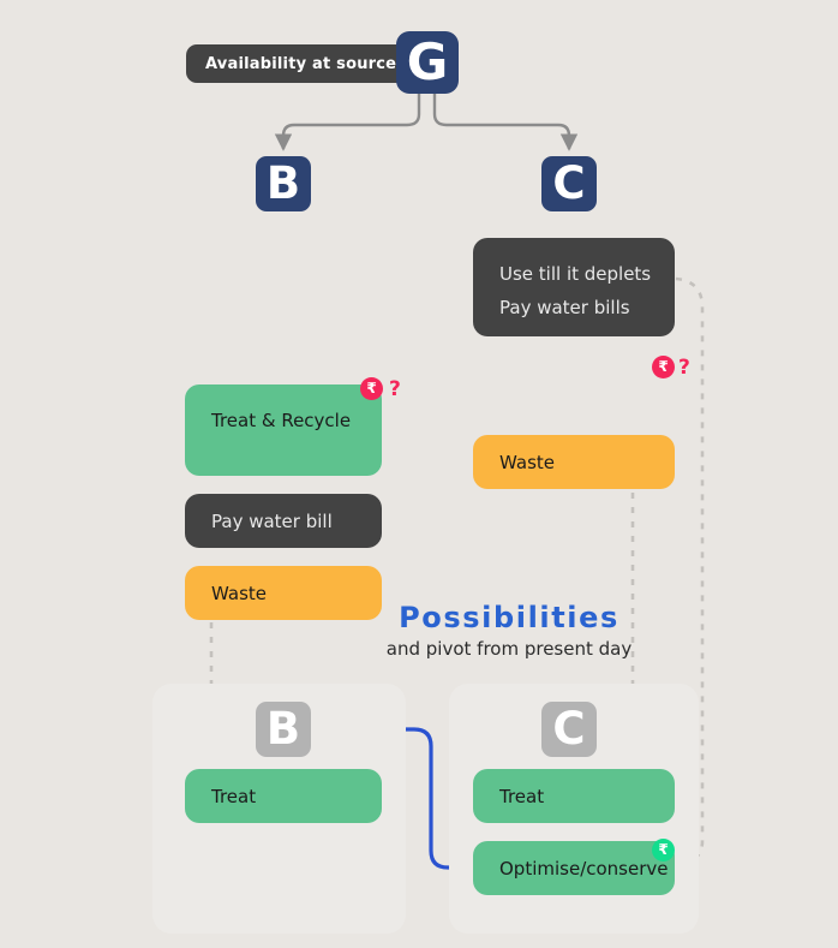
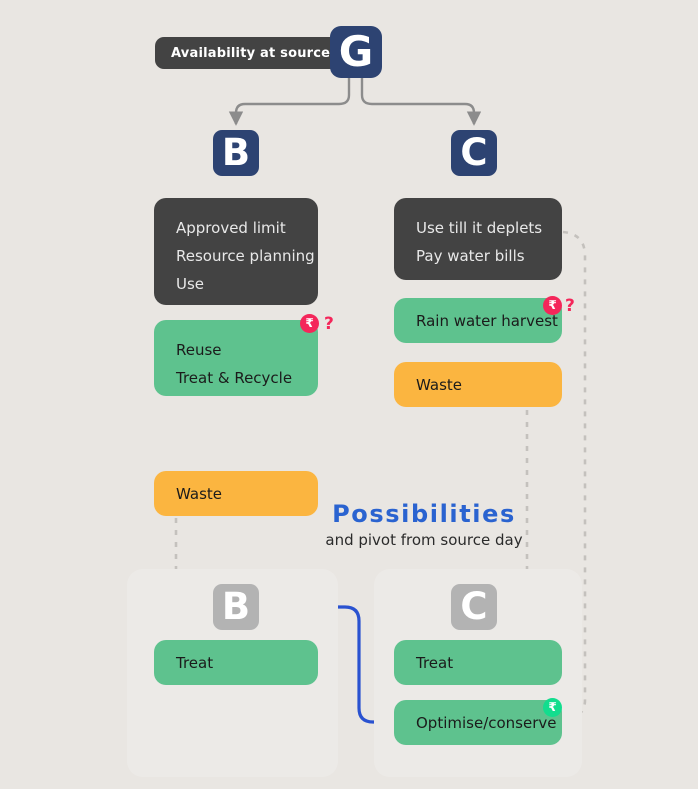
  Availability at source
  G
  B
  C
+ Approved limit
+ Resource planning
+ Use
+ Reuse
  Treat & Recycle
  ₹
  ?
- Pay water bill
  Waste
  Use till it deplets
  Pay water bills
+ Rain water harvest
  ₹
  ?
  Waste
  Possibilities
- and pivot from present day
+ and pivot from source day
  B
  Treat
  C
  Treat
  Optimise/conserve
  ₹
